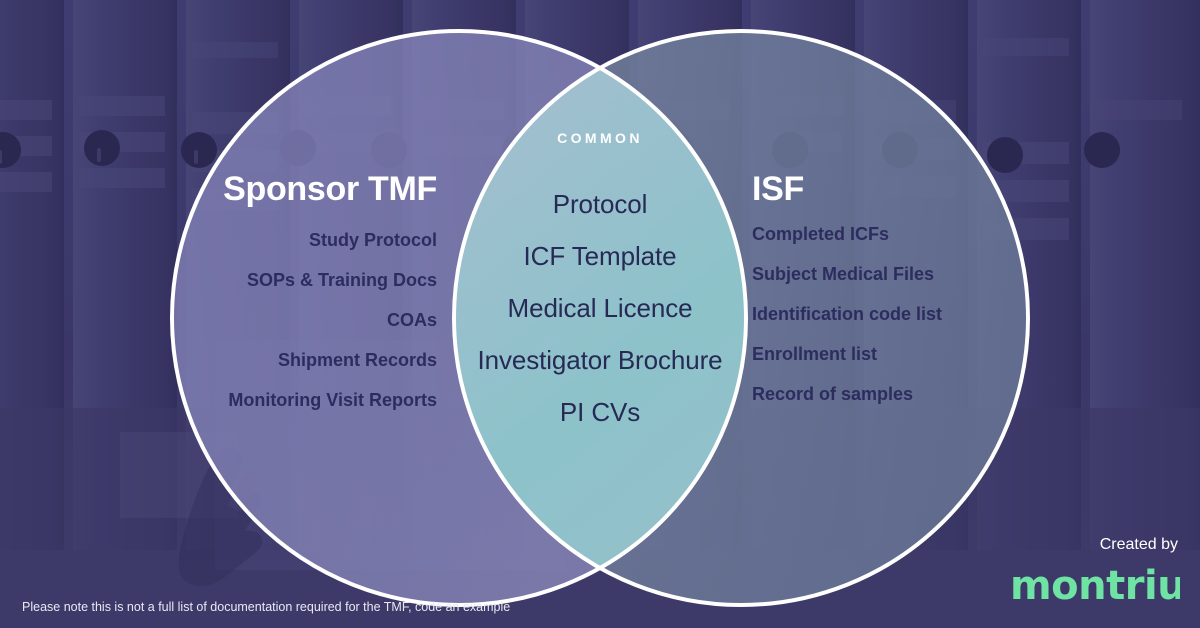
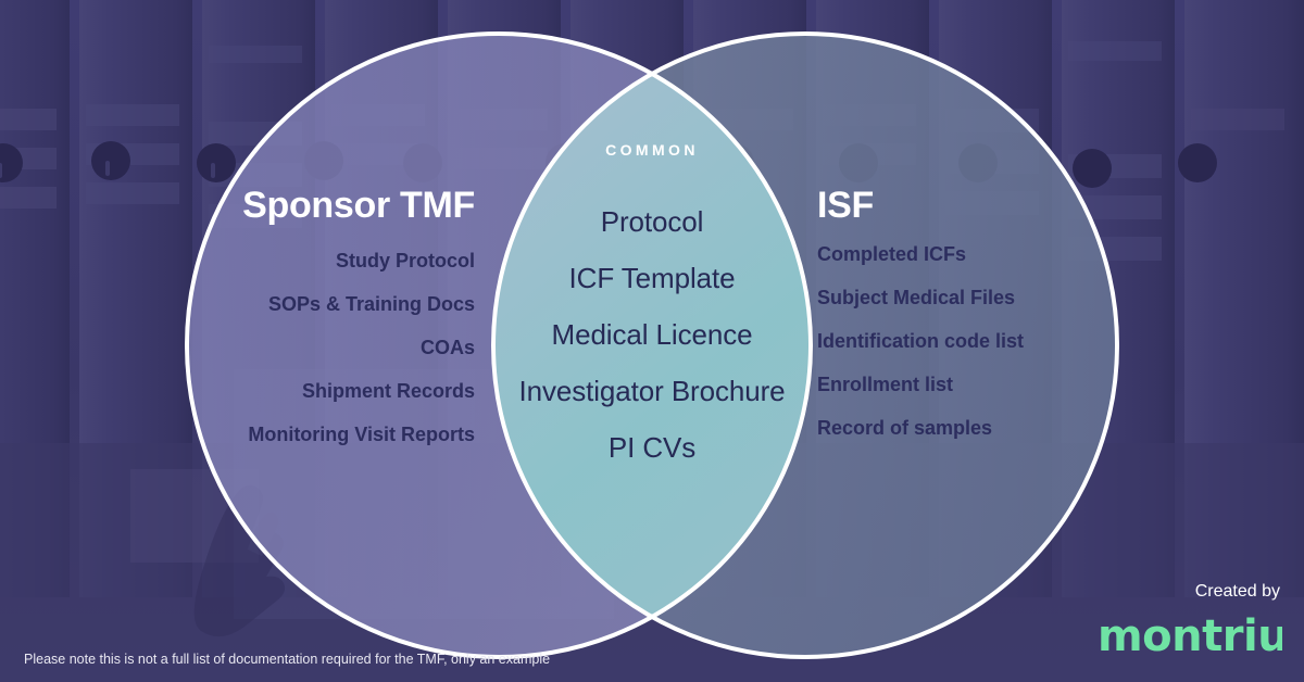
  Sponsor TMF
  Study Protocol
  SOPs & Training Docs
  COAs
  Shipment Records
  Monitoring Visit Reports
  COMMON
  Protocol
  ICF Template
  Medical Licence
  Investigator Brochure
  PI CVs
  ISF
  Completed ICFs
  Subject Medical Files
  Identification code list
  Enrollment list
  Record of samples
- Please note this is not a full list of documentation required for the TMF, code an example
+ Please note this is not a full list of documentation required for the TMF, only an example
  Created by
  montriu
